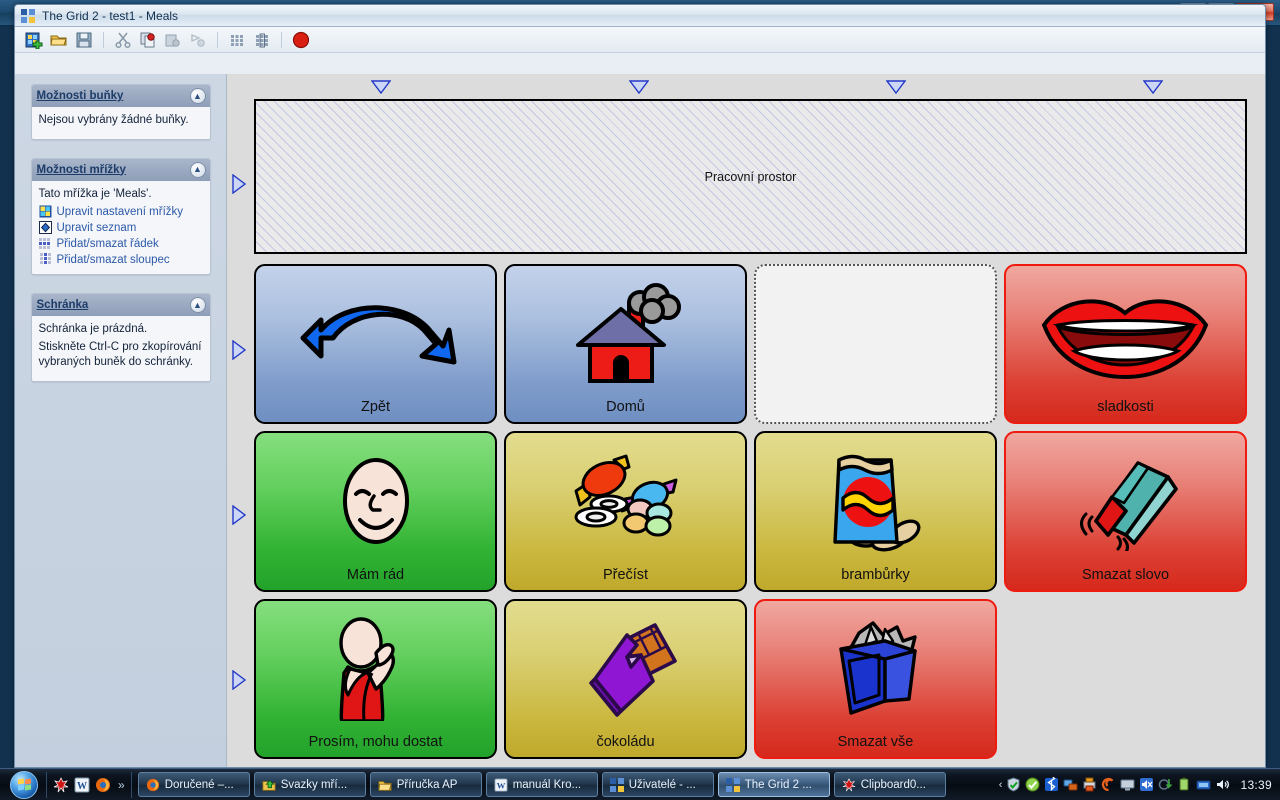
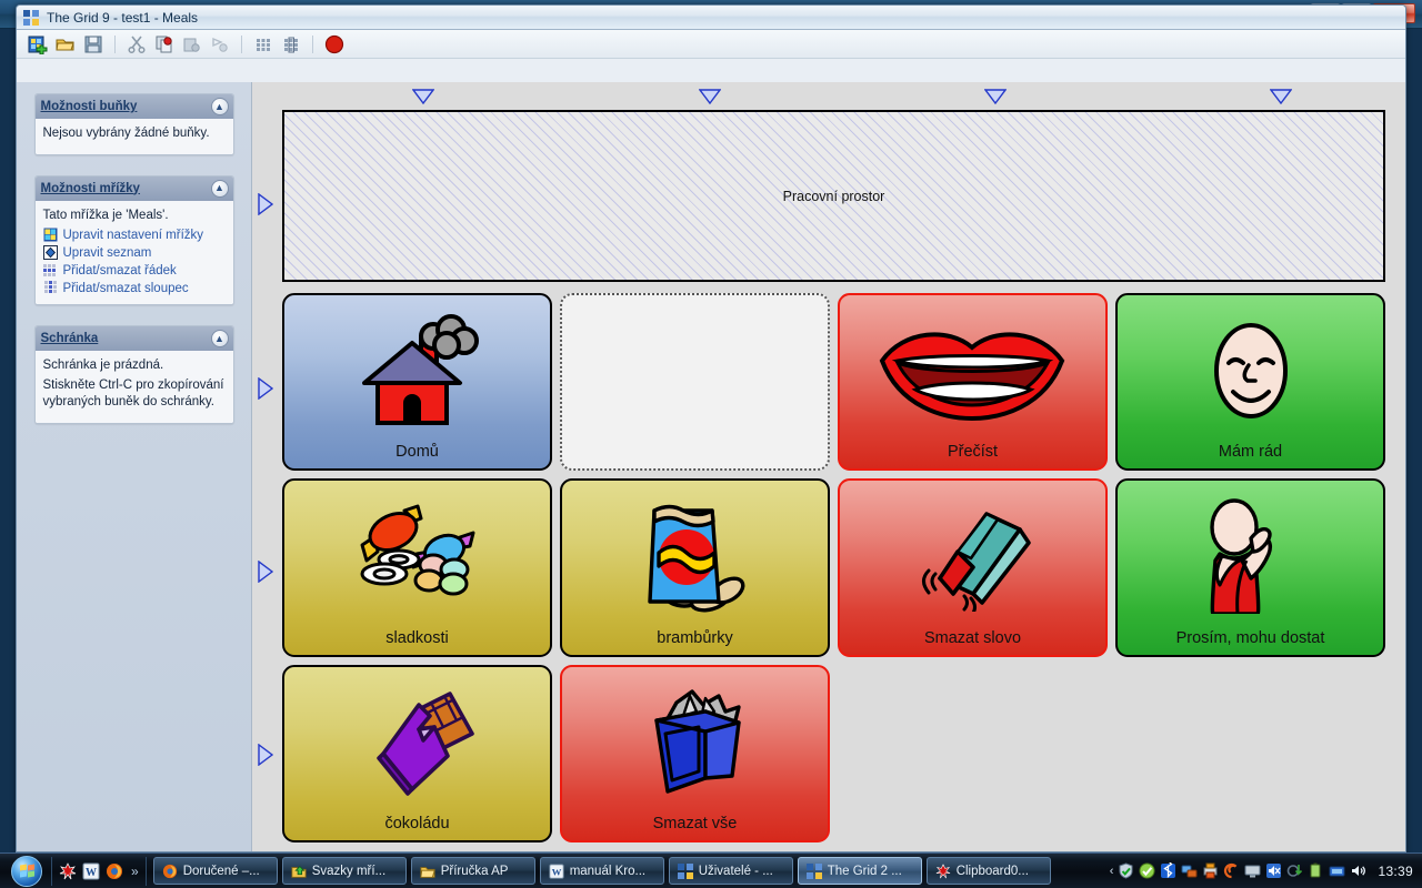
- The Grid 2 - test1 - Meals
+ The Grid 9 - test1 - Meals
  Možnosti buňky
  ▲
  Nejsou vybrány žádné buňky.
  Možnosti mřížky
  ▲
  Tato mřížka je 'Meals'.
  Upravit nastavení mřížky
  Upravit seznam
  Přidat/smazat řádek
  Přidat/smazat sloupec
  Schránka
  ▲
  Schránka je prázdná.
  Stiskněte Ctrl-C pro zkopírování vybraných buněk do schránky.
  Pracovní prostor
- Zpět
  Domů
- sladkosti
+ Přečíst
  Mám rád
- Přečíst
+ sladkosti
  brambůrky
  Smazat slovo
  Prosím, mohu dostat
  čokoládu
  Smazat vše
  W
  »
  Doručené –...
  Svazky mří...
  Příručka AP
  W
  manuál Kro...
  Uživatelé - ...
  The Grid 2 ...
  Clipboard0...
  ‹
  13:39
